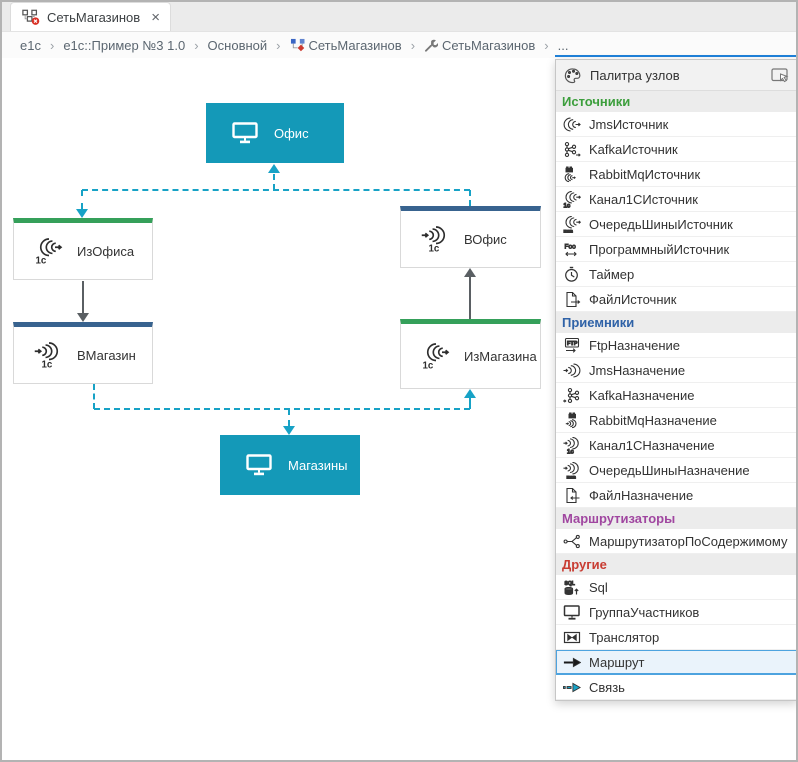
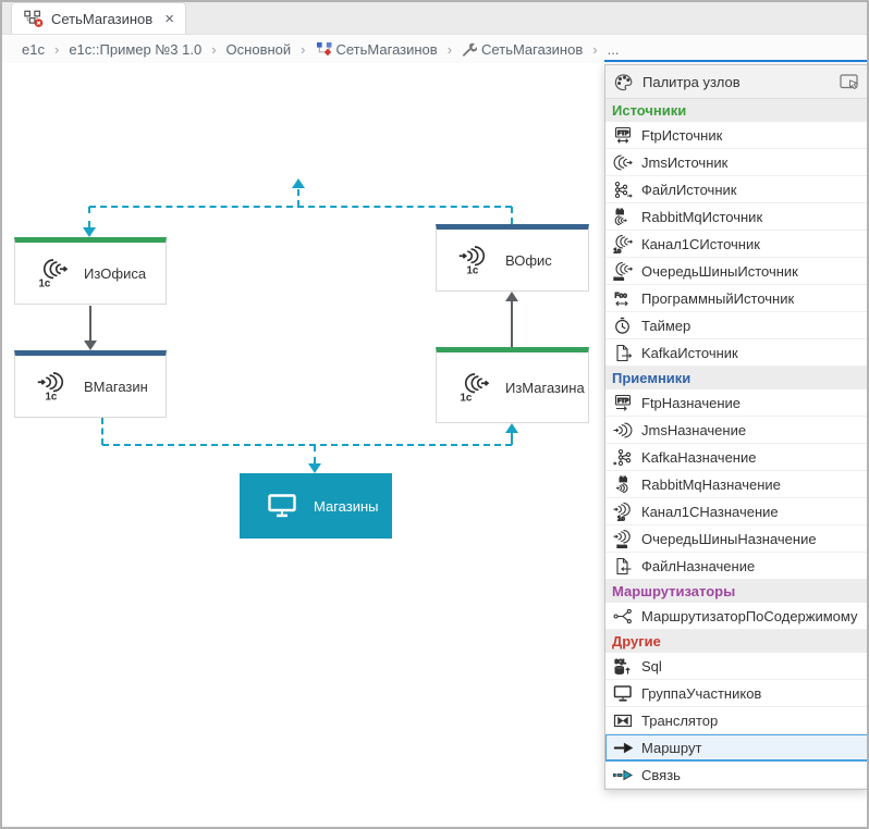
  СетьМагазинов
  ×
  e1c
  ›
  e1c::Пример №3 1.0
  ›
  Основной
  ›
  СетьМагазинов
  ›
  СетьМагазинов
  ›
  ...
- Офис
  1с
  ИзОфиса
  1с
  ВМагазин
  1с
  ВОфис
  1с
  ИзМагазина
  Магазины
  Палитра узлов
  Источники
+ FtpИсточник
  JmsИсточник
- KafkaИсточник
+ ФайлИсточник
  RabbitMqИсточник
  Канал1СИсточник
  ОчередьШиныИсточник
  ПрограммныйИсточник
  Таймер
- ФайлИсточник
+ KafkaИсточник
  Приемники
  FtpНазначение
  JmsНазначение
  KafkaНазначение
  RabbitMqНазначение
  Канал1СНазначение
  ОчередьШиныНазначение
  ФайлНазначение
  Маршрутизаторы
  МаршрутизаторПоСодержимому
  Другие
  Sql
  ГруппаУчастников
  Транслятор
  Маршрут
  Связь
